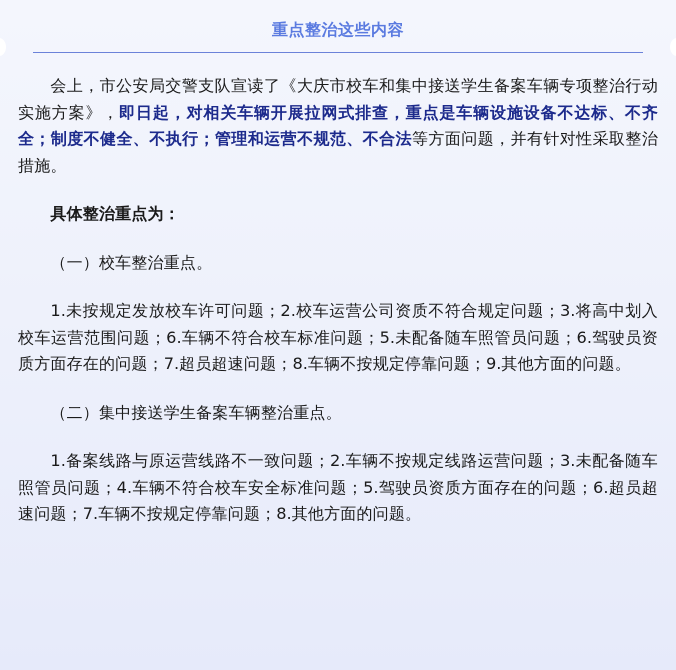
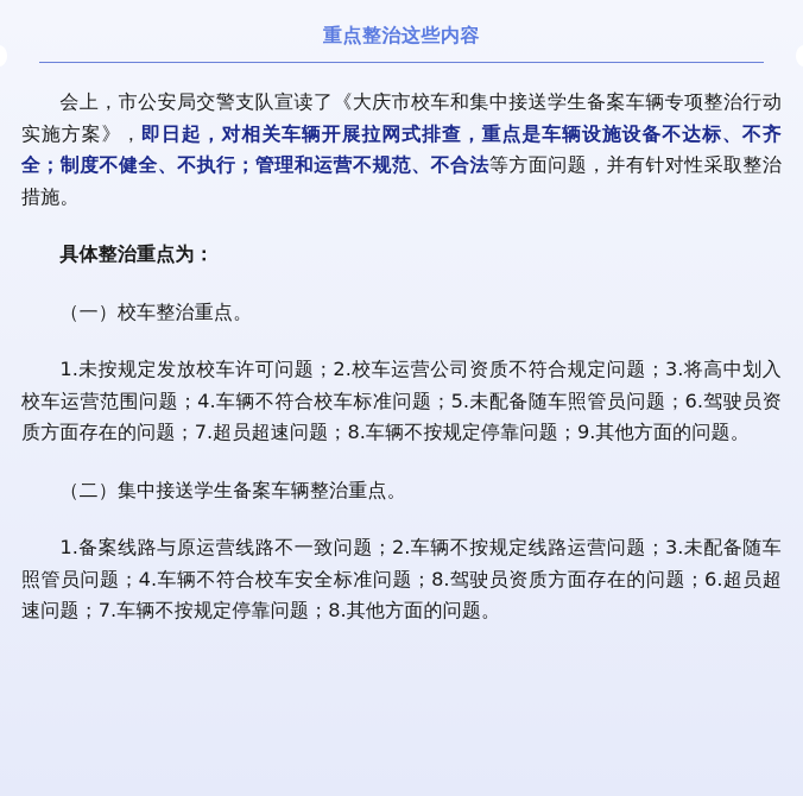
  重点整治这些内容
  会上，市公安局交警支队宣读了《大庆市校车和集中接送学生备案车辆专项整治行动实施方案》，即日起，对相关车辆开展拉网式排查，重点是车辆设施设备不达标、不齐全；制度不健全、不执行；管理和运营不规范、不合法等方面问题，并有针对性采取整治措施。
  具体整治重点为：
  （一）校车整治重点。
- 1.未按规定发放校车许可问题；2.校车运营公司资质不符合规定问题；3.将高中划入校车运营范围问题；6.车辆不符合校车标准问题；5.未配备随车照管员问题；6.驾驶员资质方面存在的问题；7.超员超速问题；8.车辆不按规定停靠问题；9.其他方面的问题。
+ 1.未按规定发放校车许可问题；2.校车运营公司资质不符合规定问题；3.将高中划入校车运营范围问题；4.车辆不符合校车标准问题；5.未配备随车照管员问题；6.驾驶员资质方面存在的问题；7.超员超速问题；8.车辆不按规定停靠问题；9.其他方面的问题。
  （二）集中接送学生备案车辆整治重点。
- 1.备案线路与原运营线路不一致问题；2.车辆不按规定线路运营问题；3.未配备随车照管员问题；4.车辆不符合校车安全标准问题；5.驾驶员资质方面存在的问题；6.超员超速问题；7.车辆不按规定停靠问题；8.其他方面的问题。
+ 1.备案线路与原运营线路不一致问题；2.车辆不按规定线路运营问题；3.未配备随车照管员问题；4.车辆不符合校车安全标准问题；8.驾驶员资质方面存在的问题；6.超员超速问题；7.车辆不按规定停靠问题；8.其他方面的问题。
